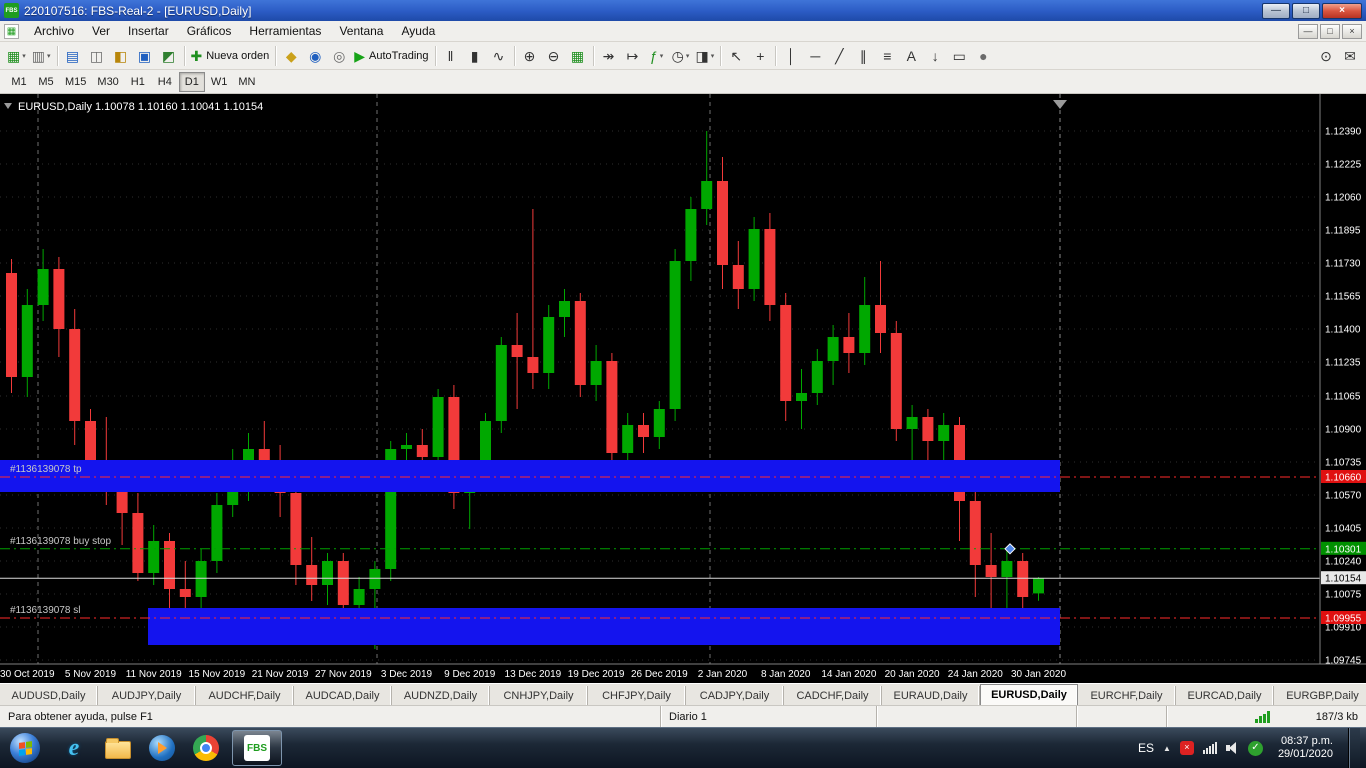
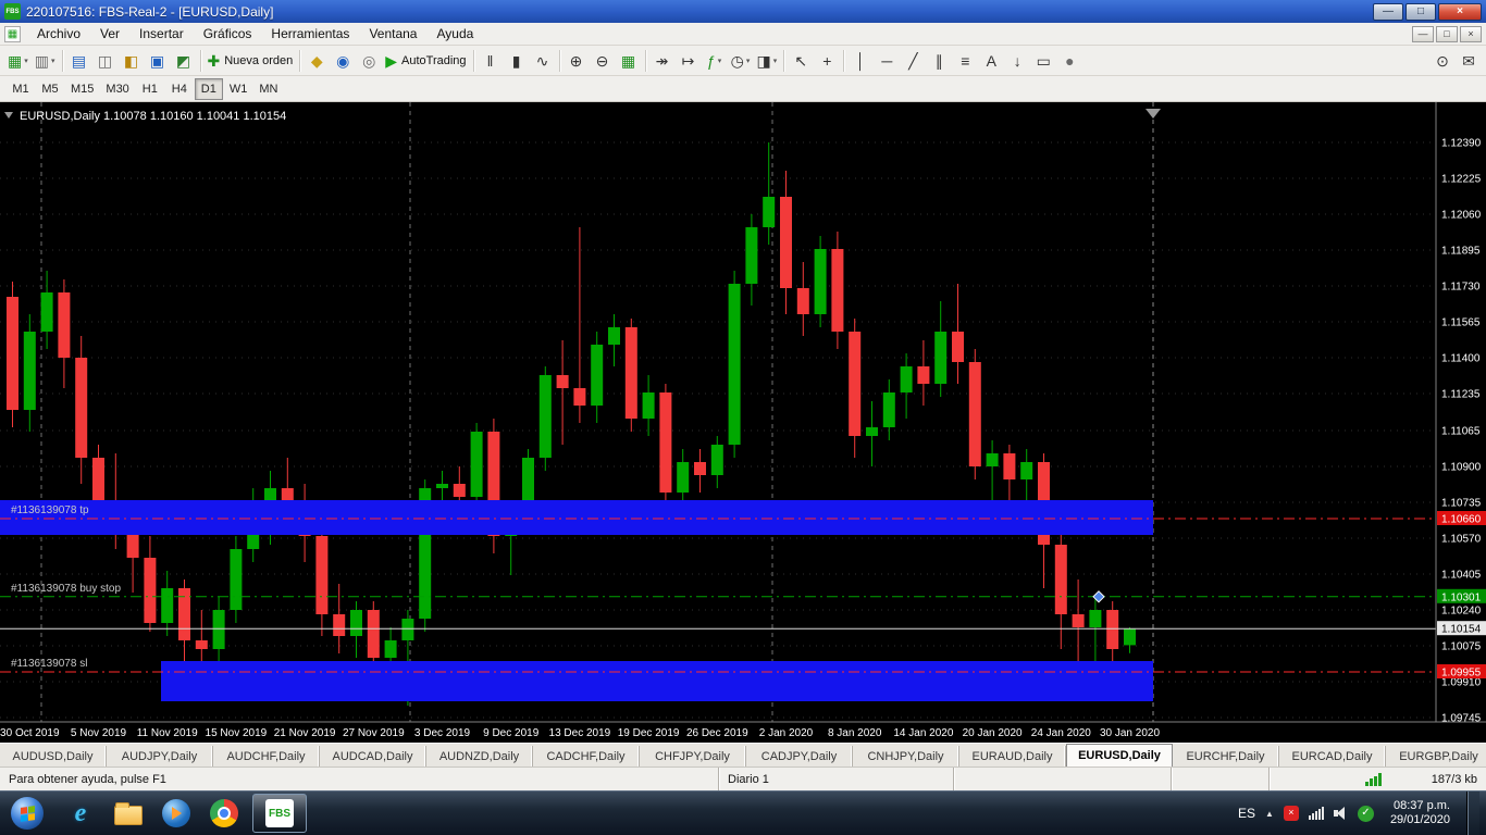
  220107516: FBS-Real-2 - [EURUSD,Daily]
  —
  □
  ×
  ▦
  Archivo
  Ver
  Insertar
  Gráficos
  Herramientas
  Ventana
  Ayuda
  —
  □
  ×
  ▦
  ▥
  ▤
  ◫
  ◧
  ▣
  ◩
  ✚
  Nueva orden
  ◆
  ◉
  ◎
  ▶
  AutoTrading
  ‖
  ▮
  ∿
  ⊕
  ⊖
  ▦
  ↠
  ↦
  ƒ
  ◷
  ◨
  ↖
  +
  │
  ─
  ╱
  ∥
  ≡
  A
  ↓
  ▭
  ●
  ⊙
  ✉
  M1
  M5
  M15
  M30
  H1
  H4
  D1
  W1
  MN
  #1136139078 tp
  #1136139078 buy stop
  #1136139078 sl
  1.12390
  1.12225
  1.12060
  1.11895
  1.11730
  1.11565
  1.11400
  1.11235
  1.11065
  1.10900
  1.10735
  1.10570
  1.10405
  1.10240
  1.10075
  1.09910
  1.09745
  1.10660
  1.10301
  1.09955
  1.10154
  30 Oct 2019
  5 Nov 2019
  11 Nov 2019
  15 Nov 2019
  21 Nov 2019
  27 Nov 2019
  3 Dec 2019
  9 Dec 2019
  13 Dec 2019
  19 Dec 2019
  26 Dec 2019
  2 Jan 2020
  8 Jan 2020
  14 Jan 2020
  20 Jan 2020
  24 Jan 2020
  30 Jan 2020
  EURUSD,Daily 1.10078 1.10160 1.10041 1.10154
  AUDUSD,Daily
  AUDJPY,Daily
  AUDCHF,Daily
  AUDCAD,Daily
  AUDNZD,Daily
- CNHJPY,Daily
+ CADCHF,Daily
  CHFJPY,Daily
  CADJPY,Daily
- CADCHF,Daily
+ CNHJPY,Daily
  EURAUD,Daily
  EURUSD,Daily
  EURCHF,Daily
  EURCAD,Daily
  EURGBP,Daily
  Para obtener ayuda, pulse F1
  Diario 1
  187/3 kb
  e
  FBS
  ES
  ▲
  ×
  ✓
  08:37 p.m.
  29/01/2020
